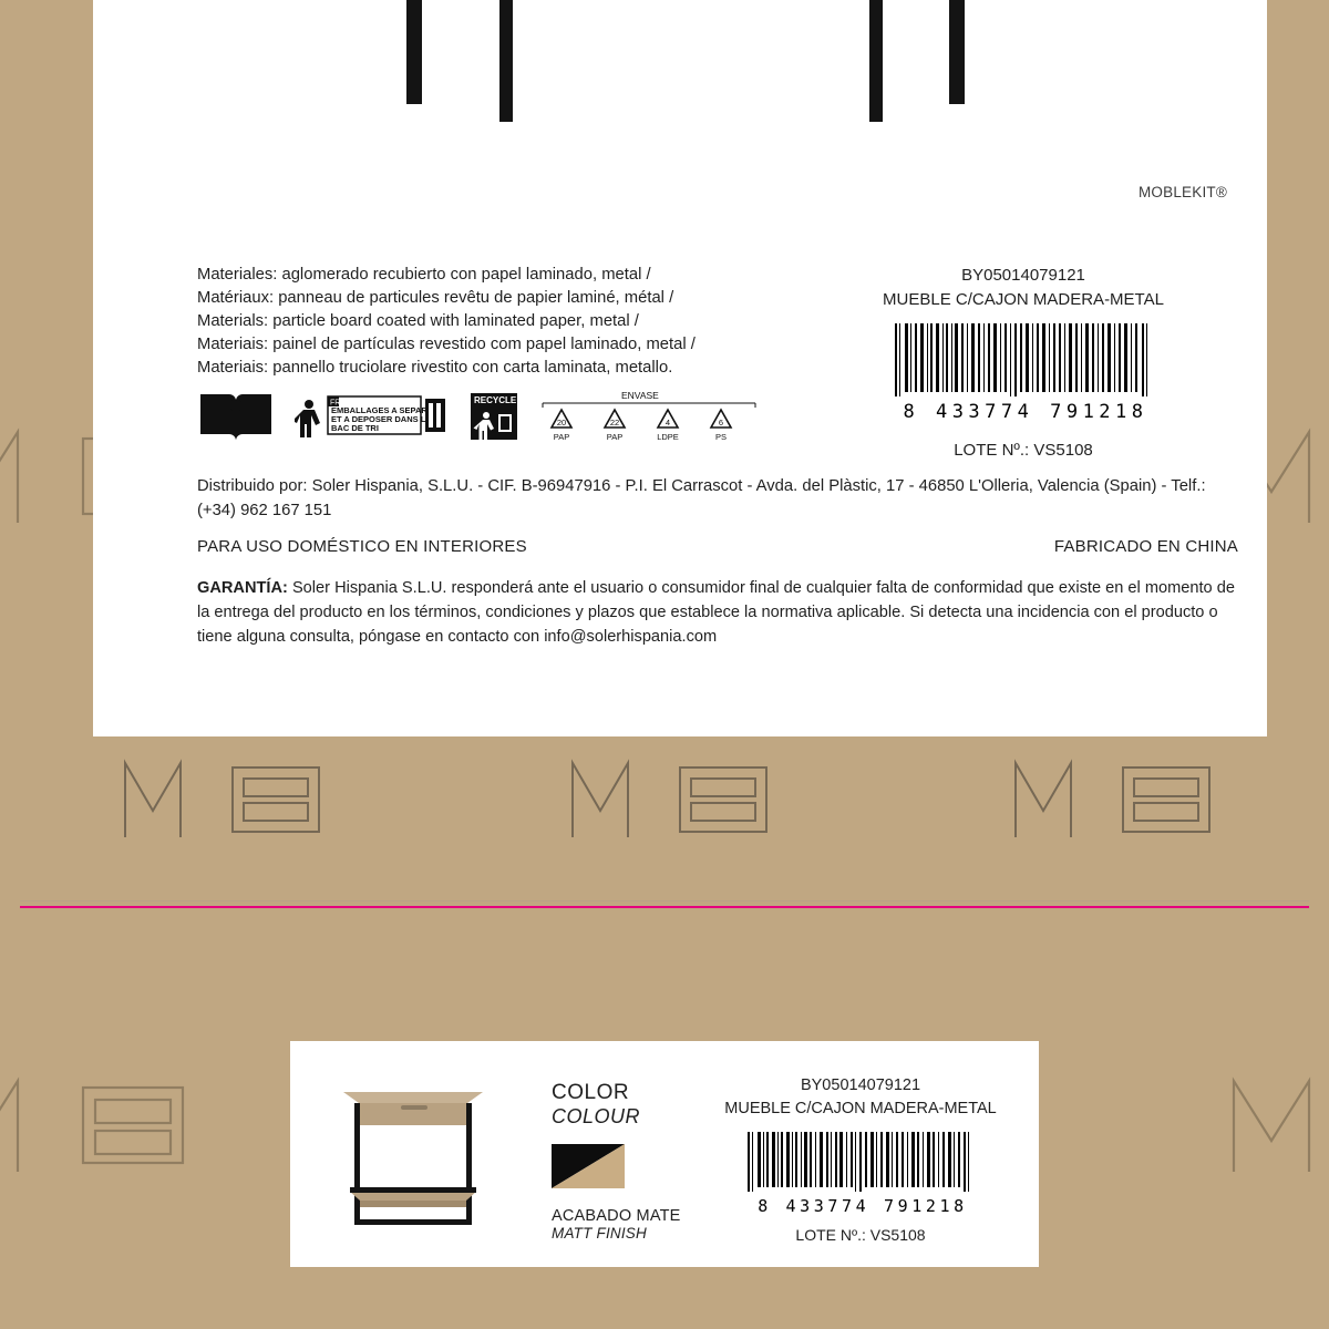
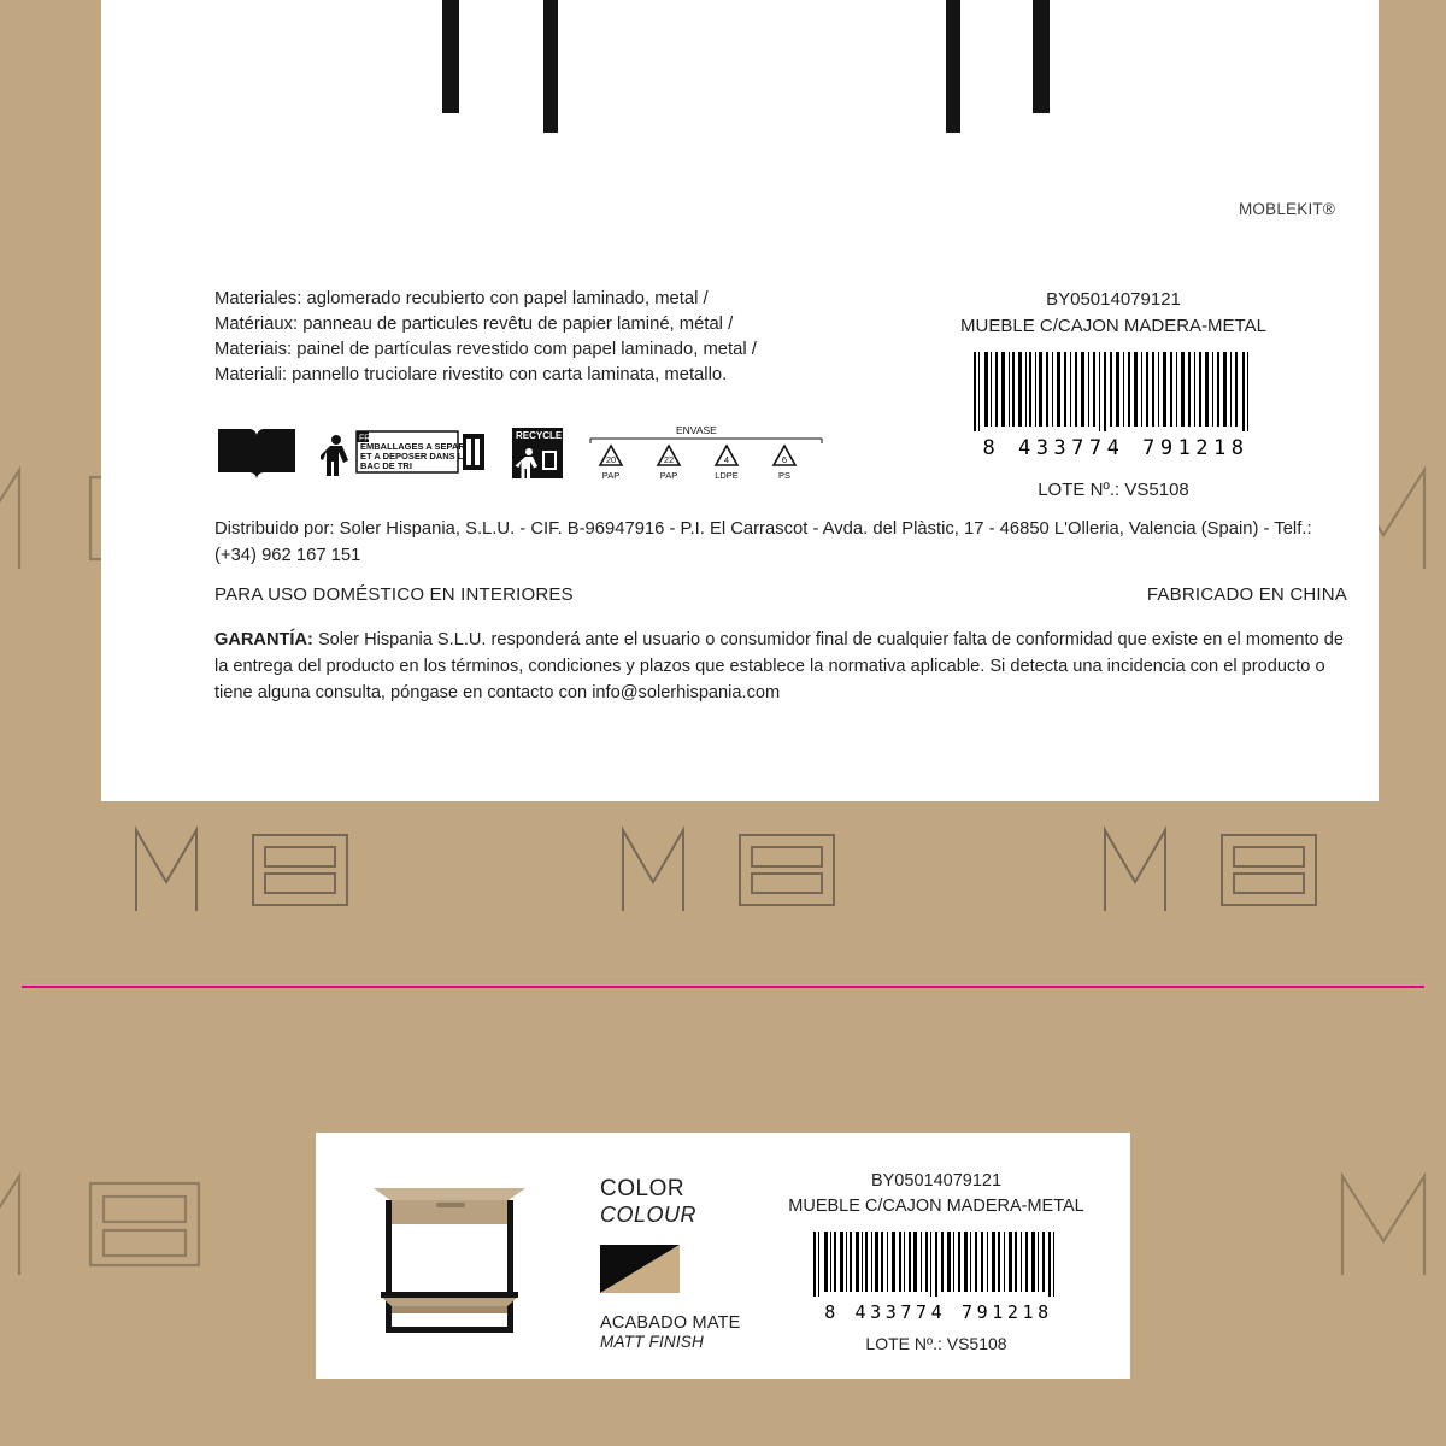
  MOBLEKIT®
  Materiales: aglomerado recubierto con papel laminado, metal /
  Matériaux: panneau de particules revêtu de papier laminé, métal /
- Materials: particle board coated with laminated paper, metal /
  Materiais: painel de partículas revestido com papel laminado, metal /
- Materiais: pannello truciolare rivestito con carta laminata, metallo.
+ Materiali: pannello truciolare rivestito con carta laminata, metallo.
  BY05014079121
  MUEBLE C/CAJON MADERA-METAL
  8 433774 791218
  LOTE Nº.: VS5108
  EMBALLAGES A SEPAR
  ET A DEPOSER DANS L
  BAC DE TRI
  RECYCLE
  ENVASE
  20
  PAP
  22
  PAP
  4
  LDPE
  6
  PS
  Distribuido por: Soler Hispania, S.L.U. - CIF. B-96947916 - P.I. El Carrascot - Avda. del Plàstic, 17 - 46850 L'Olleria, Valencia (Spain) - Telf.: (+34) 962 167 151
  PARA USO DOMÉSTICO EN INTERIORES
  FABRICADO EN CHINA
  GARANTÍA: Soler Hispania S.L.U. responderá ante el usuario o consumidor final de cualquier falta de conformidad que existe en el momento de la entrega del producto en los términos, condiciones y plazos que establece la normativa aplicable. Si detecta una incidencia con el producto o tiene alguna consulta, póngase en contacto con info@solerhispania.com
  COLOR
  COLOUR
  ACABADO MATE
  MATT FINISH
  BY05014079121
  MUEBLE C/CAJON MADERA-METAL
  8 433774 791218
  LOTE Nº.: VS5108
